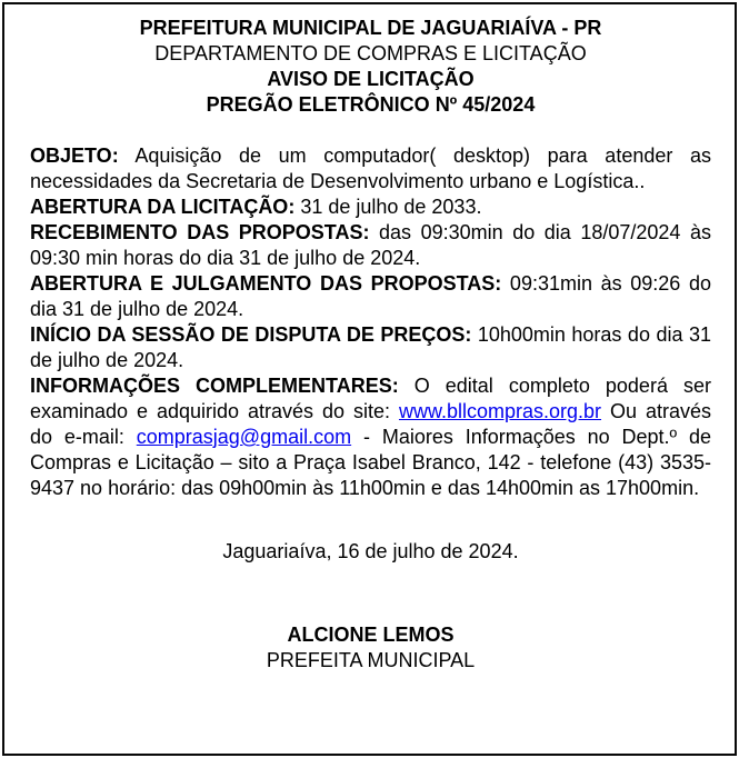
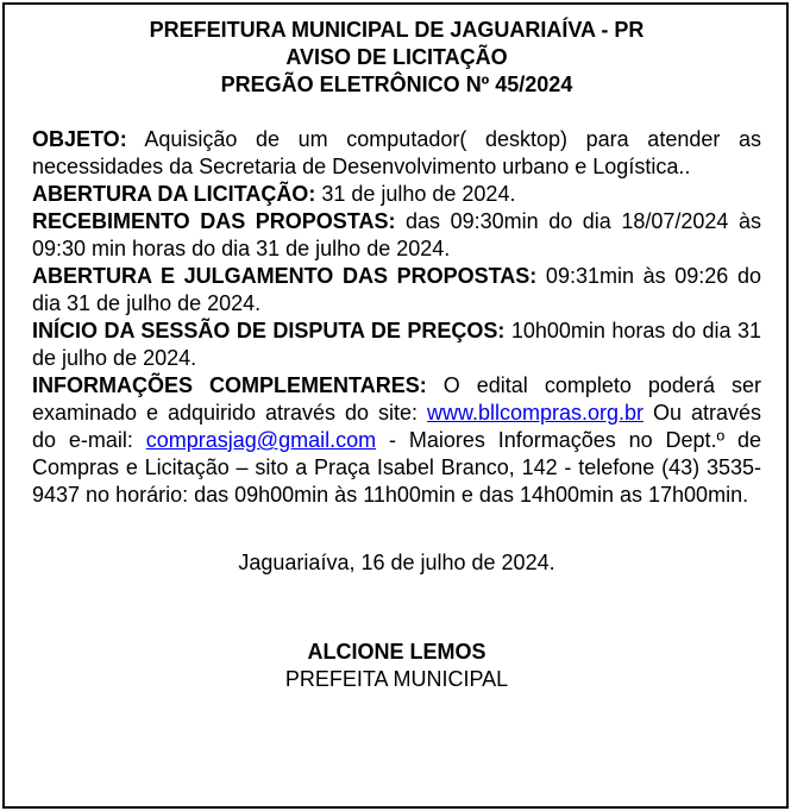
  PREFEITURA MUNICIPAL DE JAGUARIAÍVA - PR
- DEPARTAMENTO DE COMPRAS E LICITAÇÃO
  AVISO DE LICITAÇÃO
  PREGÃO ELETRÔNICO Nº 45/2024
  OBJETO: Aquisição de um computador( desktop) para atender as necessidades da Secretaria de Desenvolvimento urbano e Logística..
- ABERTURA DA LICITAÇÃO: 31 de julho de 2033.
+ ABERTURA DA LICITAÇÃO: 31 de julho de 2024.
  RECEBIMENTO DAS PROPOSTAS: das 09:30min do dia 18/07/2024 às 09:30 min horas do dia 31 de julho de 2024.
  ABERTURA E JULGAMENTO DAS PROPOSTAS: 09:31min às 09:26 do dia 31 de julho de 2024.
  INÍCIO DA SESSÃO DE DISPUTA DE PREÇOS: 10h00min horas do dia 31 de julho de 2024.
  INFORMAÇÕES COMPLEMENTARES: O edital completo poderá ser examinado e adquirido através do site: www.bllcompras.org.br Ou através do e-mail: comprasjag@gmail.com - Maiores Informações no Dept.º de Compras e Licitação – sito a Praça Isabel Branco, 142 - telefone (43) 3535-9437 no horário: das 09h00min às 11h00min e das 14h00min as 17h00min.
  Jaguariaíva, 16 de julho de 2024.
  ALCIONE LEMOS
  PREFEITA MUNICIPAL
